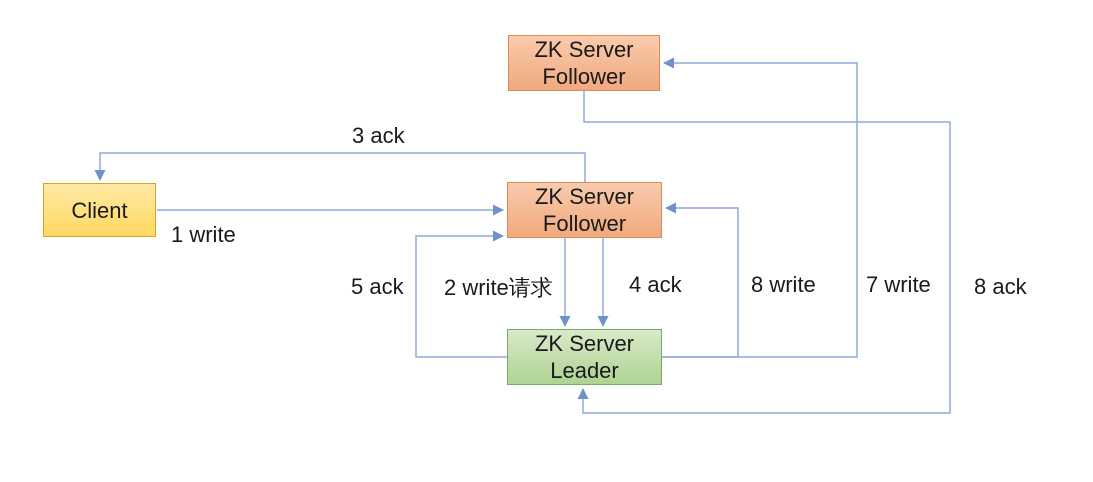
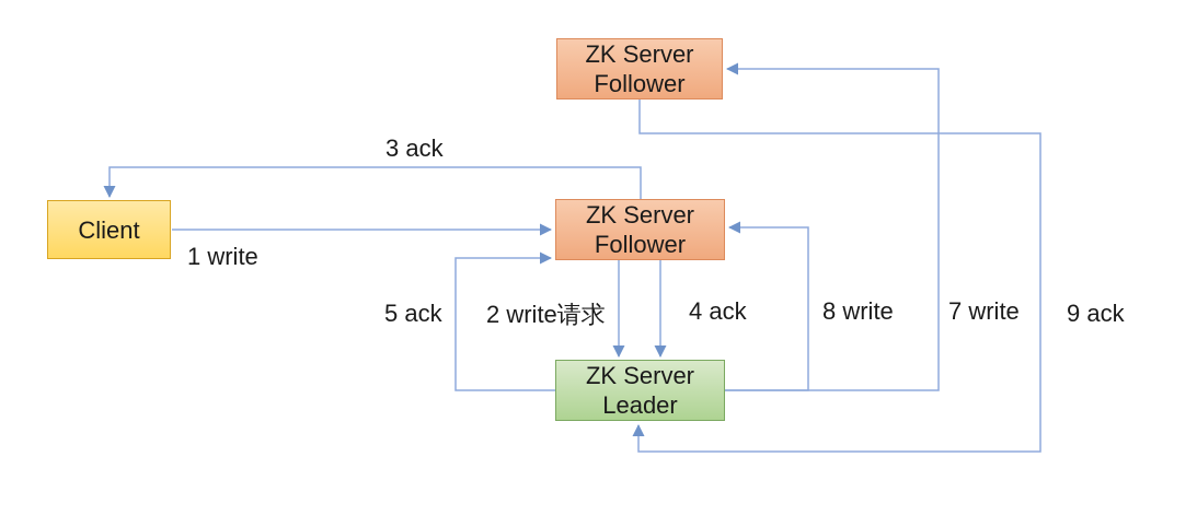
  ZK Server
  Follower
  Client
  ZK Server
  Follower
  ZK Server
  Leader
  1 write
  2 write请求
  8 write
  4 ack
  5 ack
  3 ack
  7 write
- 8 ack
+ 9 ack
